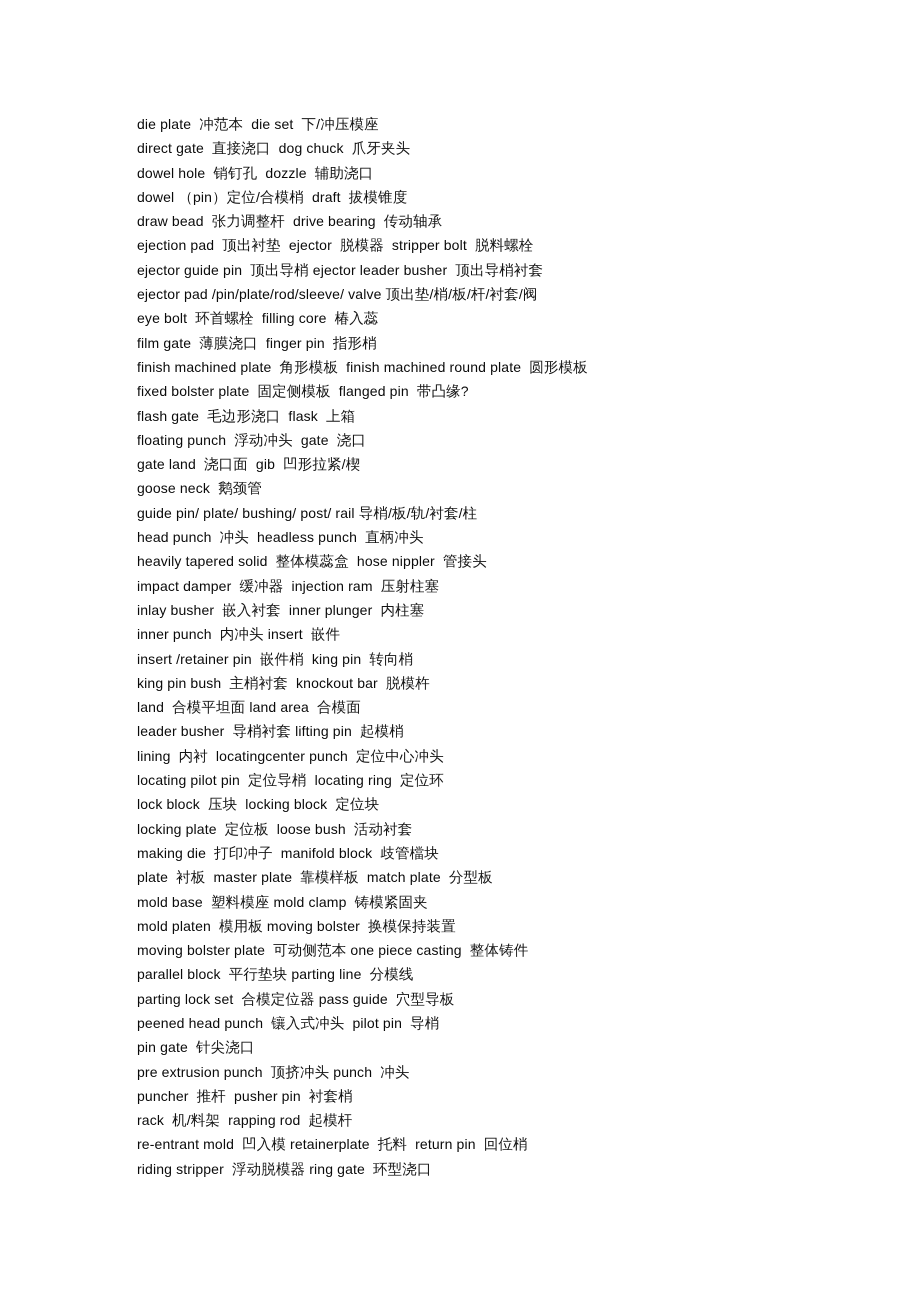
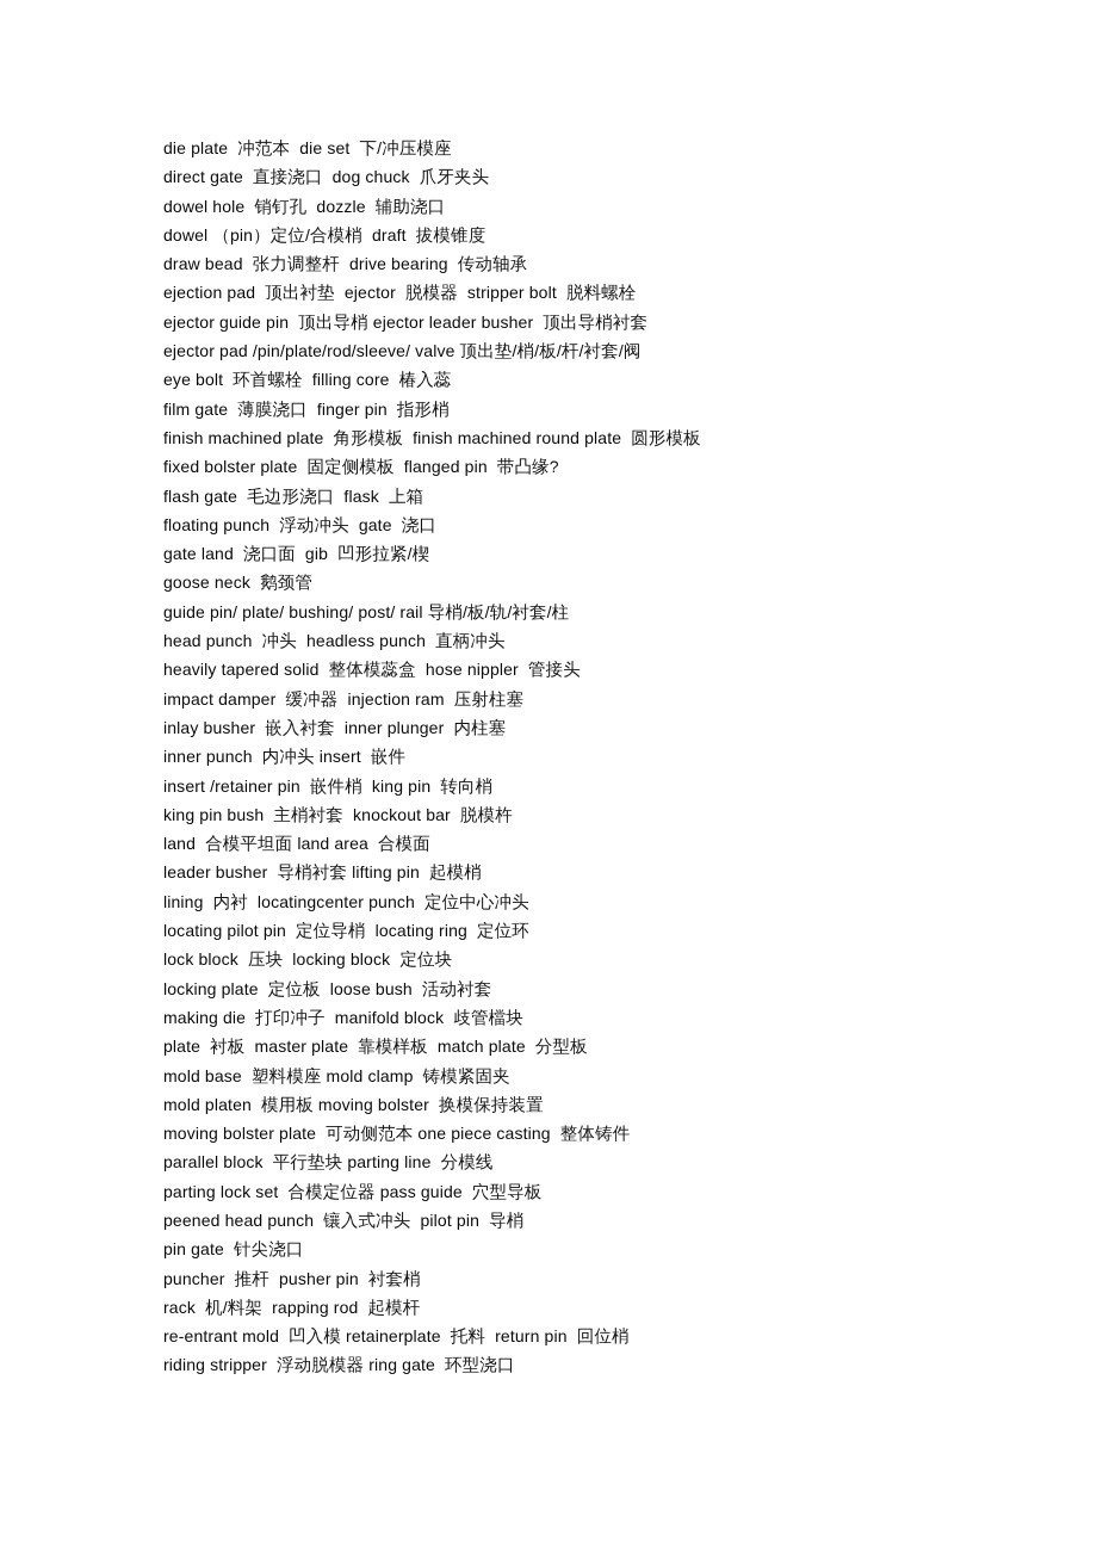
  die plate 冲范本 die set 下/冲压模座
  direct gate 直接浇口 dog chuck 爪牙夹头
  dowel hole 销钉孔 dozzle 辅助浇口
  dowel （pin）定位/合模梢 draft 拔模锥度
  draw bead 张力调整杆 drive bearing 传动轴承
  ejection pad 顶出衬垫 ejector 脱模器 stripper bolt 脱料螺栓
  ejector guide pin 顶出导梢 ejector leader busher 顶出导梢衬套
  ejector pad /pin/plate/rod/sleeve/ valve 顶出垫/梢/板/杆/衬套/阀
  eye bolt 环首螺栓 filling core 椿入蕊
  film gate 薄膜浇口 finger pin 指形梢
  finish machined plate 角形模板 finish machined round plate 圆形模板
  fixed bolster plate 固定侧模板 flanged pin 带凸缘?
  flash gate 毛边形浇口 flask 上箱
  floating punch 浮动冲头 gate 浇口
  gate land 浇口面 gib 凹形拉紧/楔
  goose neck 鹅颈管
  guide pin/ plate/ bushing/ post/ rail 导梢/板/轨/衬套/柱
  head punch 冲头 headless punch 直柄冲头
  heavily tapered solid 整体模蕊盒 hose nippler 管接头
  impact damper 缓冲器 injection ram 压射柱塞
  inlay busher 嵌入衬套 inner plunger 内柱塞
  inner punch 内冲头 insert 嵌件
  insert /retainer pin 嵌件梢 king pin 转向梢
  king pin bush 主梢衬套 knockout bar 脱模杵
  land 合模平坦面 land area 合模面
  leader busher 导梢衬套 lifting pin 起模梢
  lining 内衬 locatingcenter punch 定位中心冲头
  locating pilot pin 定位导梢 locating ring 定位环
  lock block 压块 locking block 定位块
  locking plate 定位板 loose bush 活动衬套
  making die 打印冲子 manifold block 歧管檔块
  plate 衬板 master plate 靠模样板 match plate 分型板
  mold base 塑料模座 mold clamp 铸模紧固夹
  mold platen 模用板 moving bolster 换模保持装置
  moving bolster plate 可动侧范本 one piece casting 整体铸件
  parallel block 平行垫块 parting line 分模线
  parting lock set 合模定位器 pass guide 穴型导板
  peened head punch 镶入式冲头 pilot pin 导梢
  pin gate 针尖浇口
- pre extrusion punch 顶挤冲头 punch 冲头
  puncher 推杆 pusher pin 衬套梢
  rack 机/料架 rapping rod 起模杆
  re-entrant mold 凹入模 retainerplate 托料 return pin 回位梢
  riding stripper 浮动脱模器 ring gate 环型浇口
